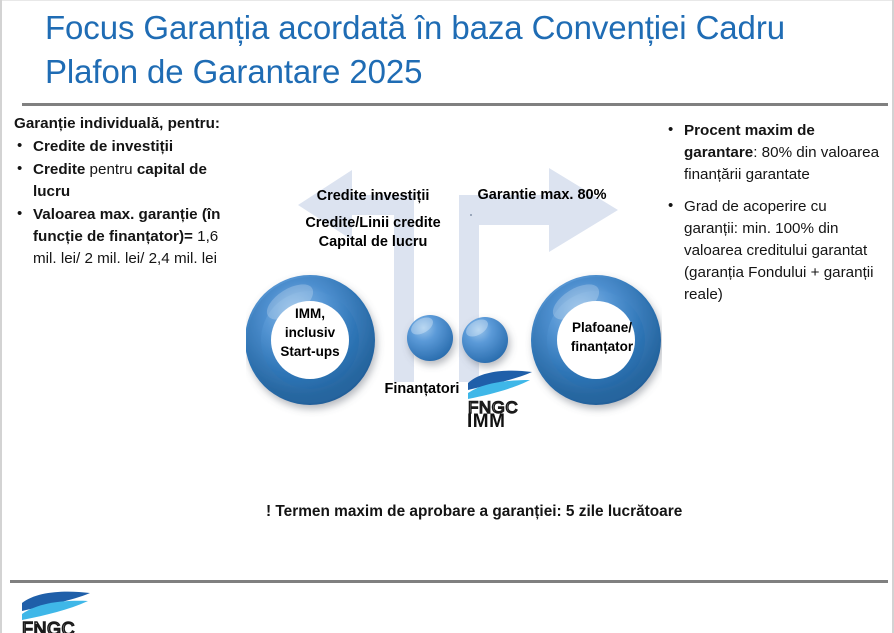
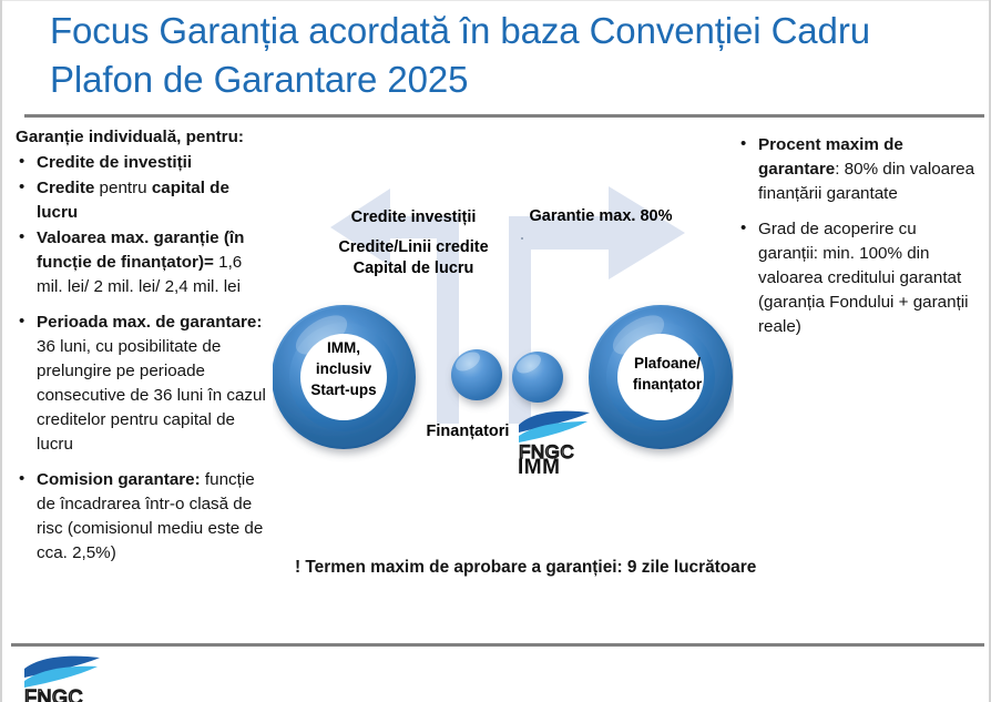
  Focus Garanția acordată în baza Convenției Cadru Plafon de Garantare 2025
  Garanție individuală, pentru:
  Credite de investiții
  Credite pentru capital de lucru
  Valoarea max. garanție (în funcție de finanțator)= 1,6 mil. lei/ 2 mil. lei/ 2,4 mil. lei
+ Perioada max. de garantare: 36 luni, cu posibilitate de prelungire pe perioade consecutive de 36 luni în cazul creditelor pentru capital de lucru
+ Comision garantare: funcție de încadrarea într-o clasă de risc (comisionul mediu este de cca. 2,5%)
  Procent maxim de garantare: 80% din valoarea finanțării garantate
  Grad de acoperire cu garanții: min. 100% din valoarea creditului garantat (garanția Fondului + garanții reale)
  Credite investiții
  Credite/Linii credite Capital de lucru
  Garantie max. 80%
  Finanțatori
  IMM, inclusiv Start-ups
  Plafoane/ finanțator
  FNGC
  IMM
- ! Termen maxim de aprobare a garanției: 5 zile lucrătoare
+ ! Termen maxim de aprobare a garanției: 9 zile lucrătoare
  FNGC
